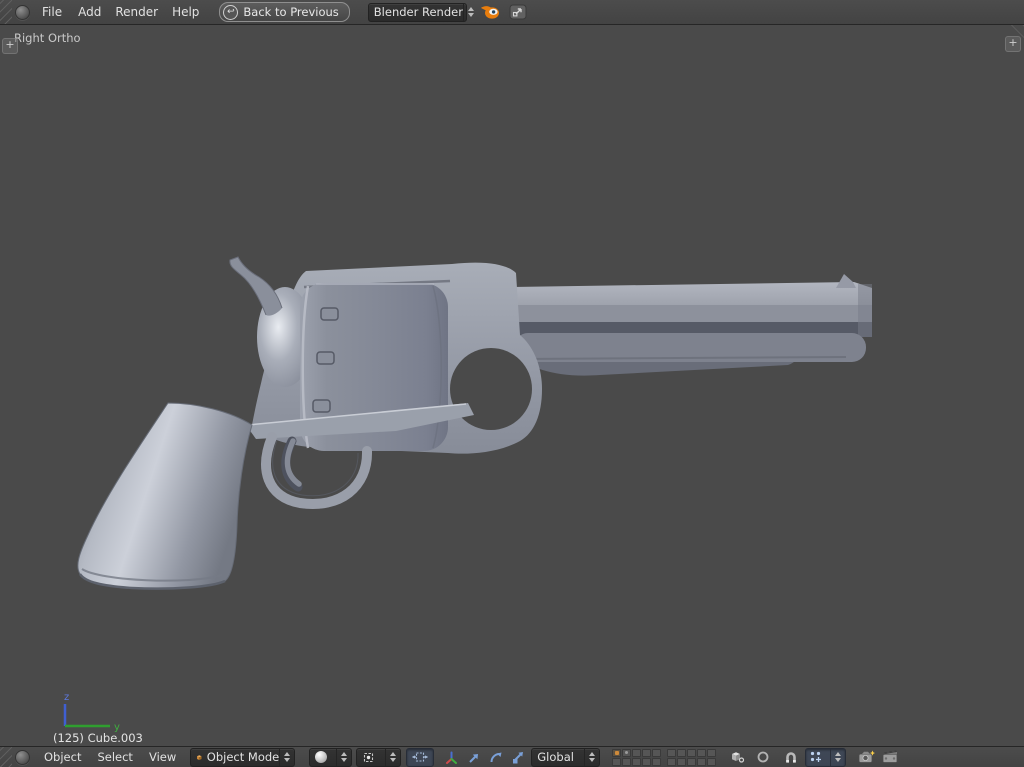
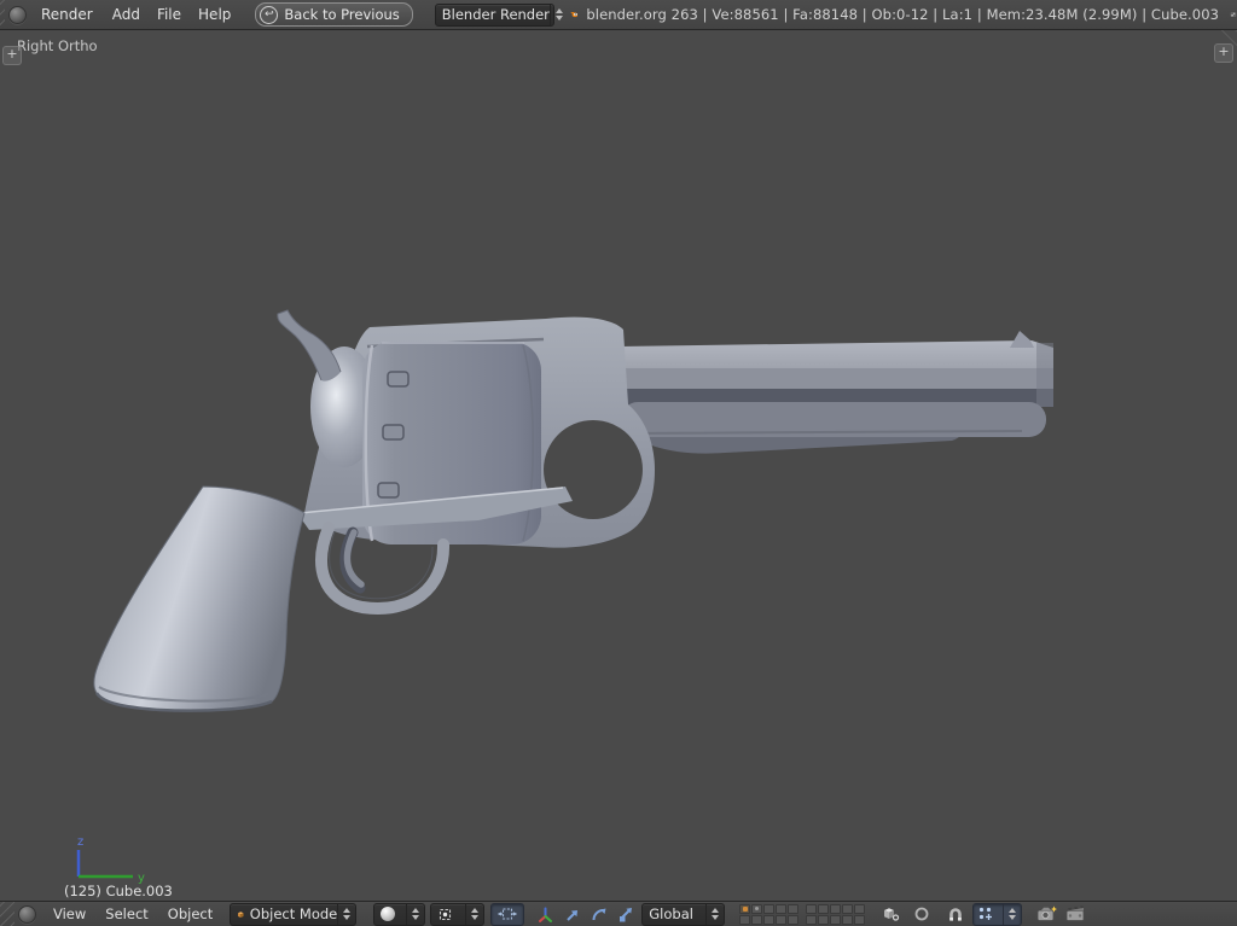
- File
+ Render
  Add
- Render
+ File
  Help
  ↩
  Back to Previous
  Blender Render
+ blender.org 263 | Ve:88561 | Fa:88148 | Ob:0-12 | La:1 | Mem:23.48M (2.99M) | Cube.003
  Right Ortho
  +
  +
  z
  y
  (125) Cube.003
- Object
+ View
  Select
- View
+ Object
  Object Mode
  Global
